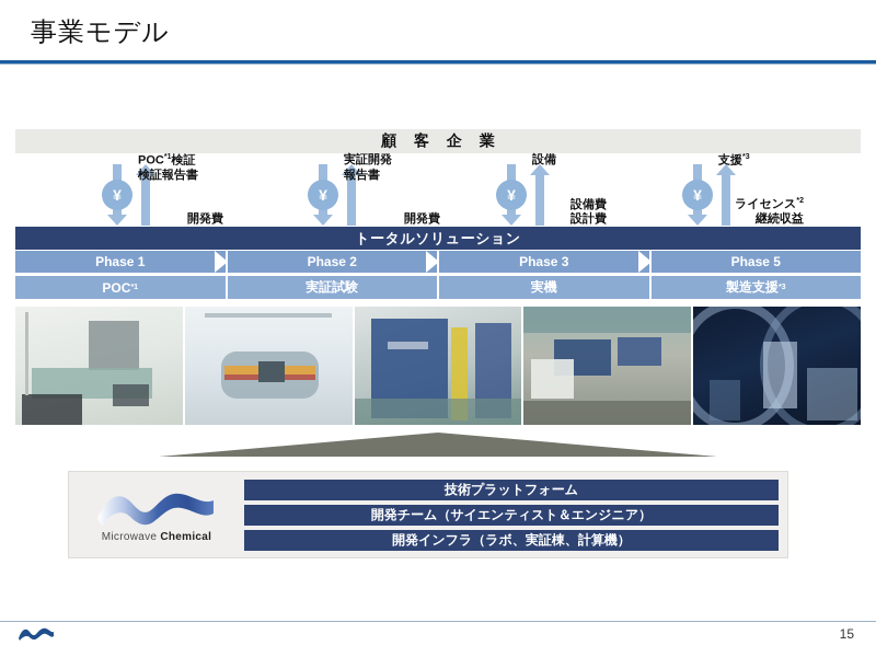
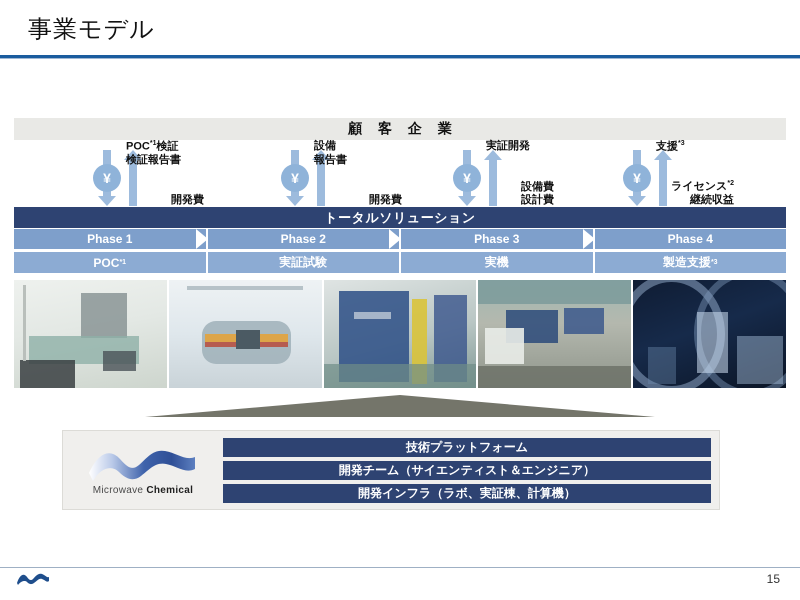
  事業モデル
  顧 客 企 業
  開発費
  ¥
  POC 検証
  検証報告書
  開発費
  ¥
- 実証開発
+ 設備
  報告書
  設備費
  設計費
  ¥
- 設備
+ 実証開発
  ライセンス
  継続収益
  ¥
  トータルソリューション
  Phase 1
  Phase 2
  Phase 3
- Phase 5
+ Phase 4
  POC
  実証試験
  実機
  製造支援
  Microwave Chemical
  技術プラットフォーム
  開発チーム（サイエンティスト＆エンジニア）
  開発インフラ（ラボ、実証棟、計算機）
  15
